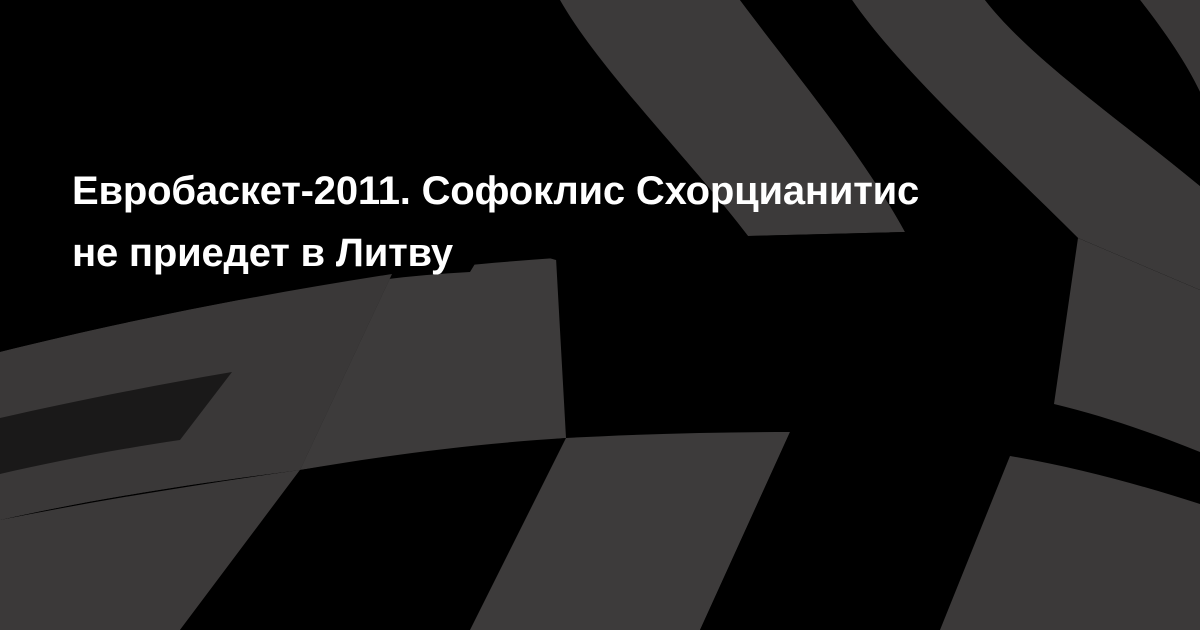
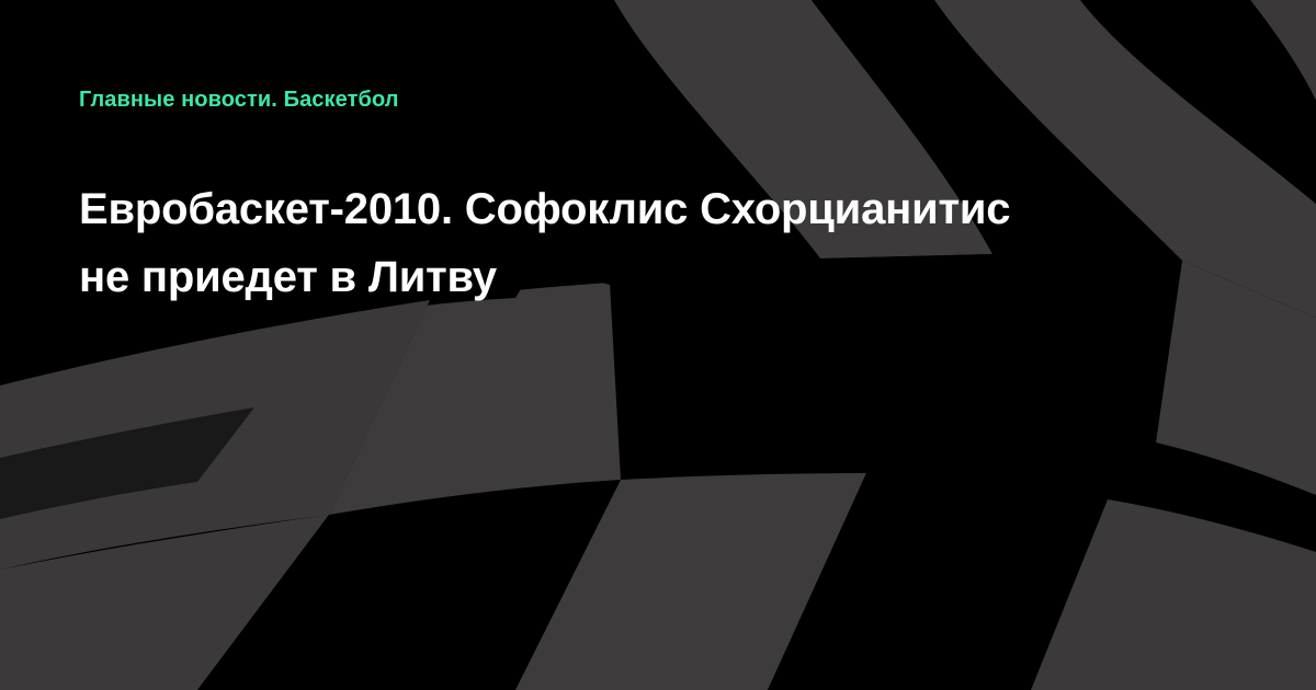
+ Главные новости. Баскетбол
- Евробаскет-2011. Софоклис Схорцианитис не приедет в Литву
+ Евробаскет-2010. Софоклис Схорцианитис не приедет в Литву
